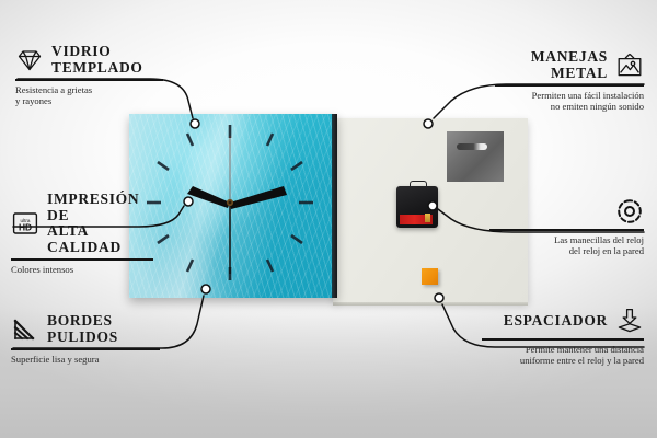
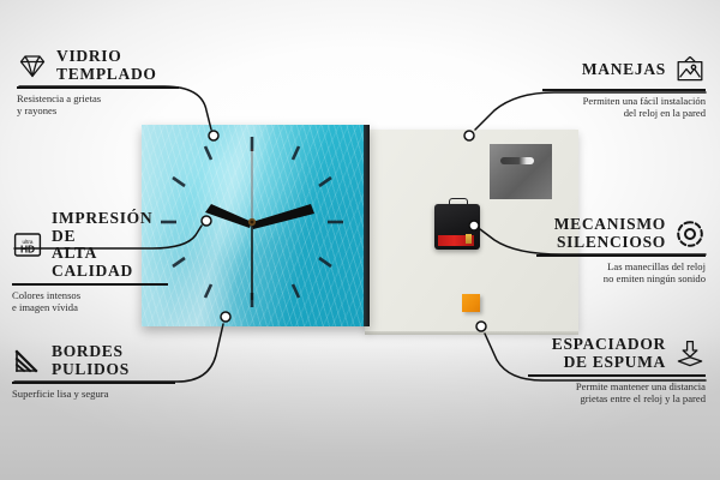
  VIDRIO
  TEMPLADO
  Resistencia a grietas
  y rayones
  HD
  IMPRESIÓN DE
  ALTA CALIDAD
  Colores intensos
+ e imagen vívida
  BORDES
  PULIDOS
  Superficie lisa y segura
  MANEJAS
- METAL
  Permiten una fácil instalación
- no emiten ningún sonido
+ del reloj en la pared
+ MECANISMO
+ SILENCIOSO
  Las manecillas del reloj
- del reloj en la pared
+ no emiten ningún sonido
  ESPACIADOR
+ DE ESPUMA
  Permite mantener una distancia
- uniforme entre el reloj y la pared
+ grietas entre el reloj y la pared
